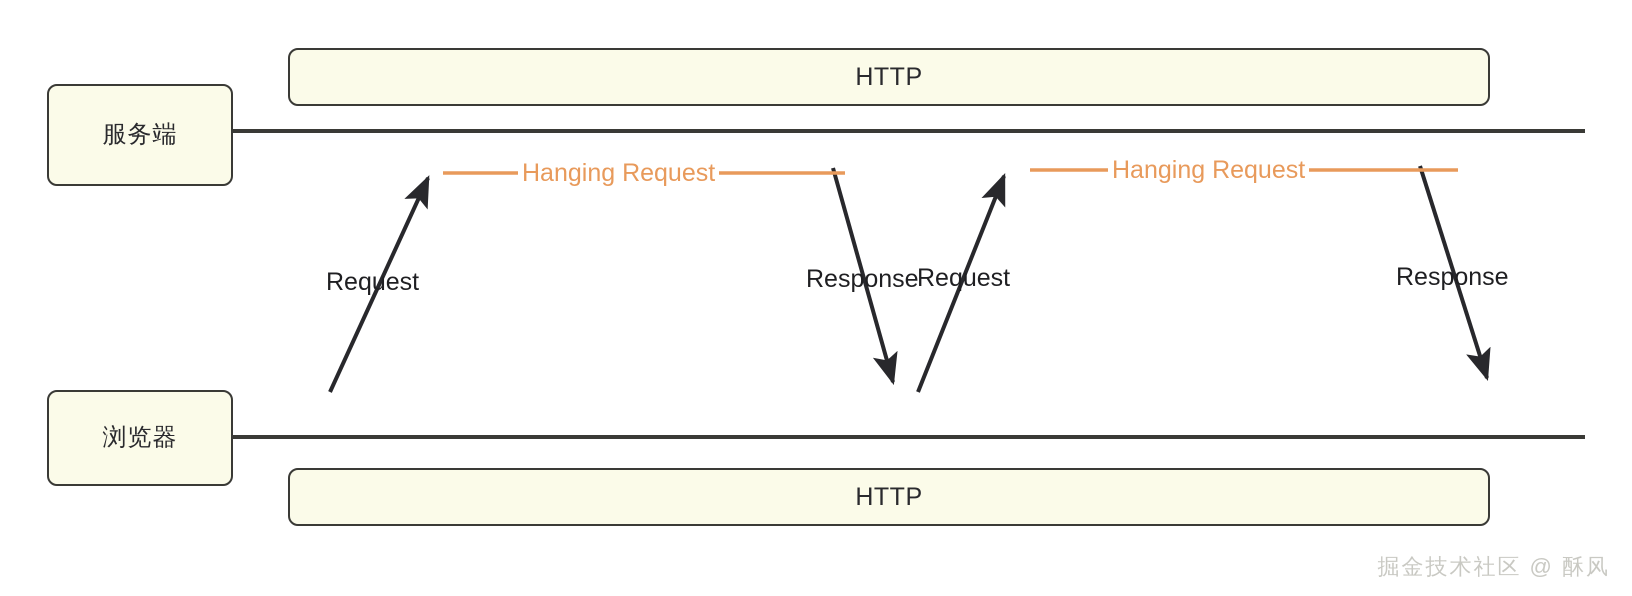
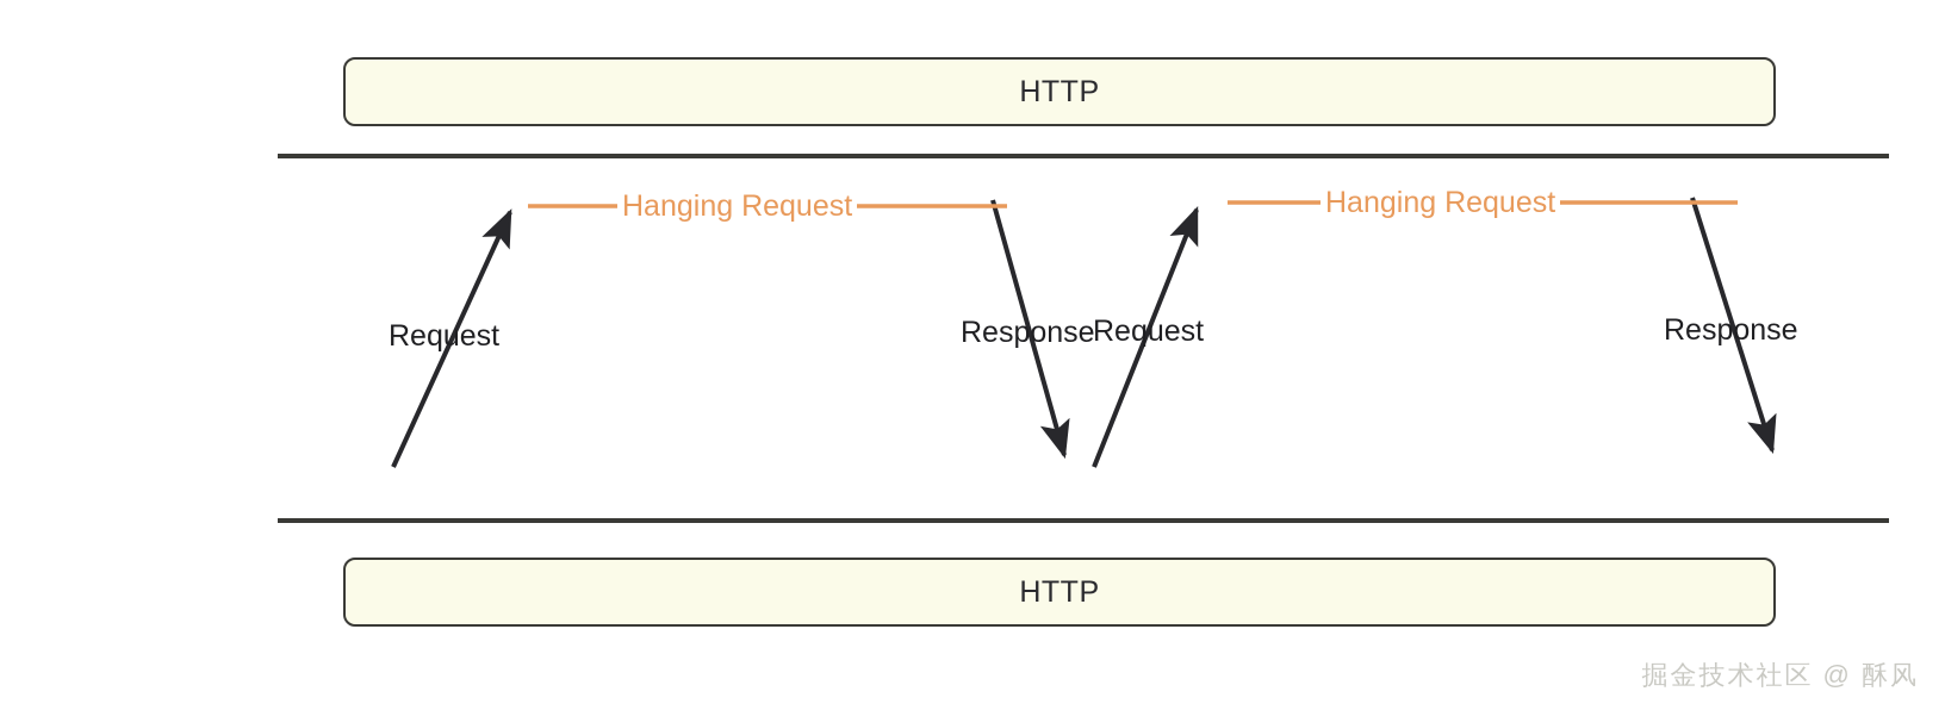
- 服务端
- 浏览器
  HTTP
  HTTP
  Hanging Request
  Hanging Request
  Request
  Response
  Request
  Response
  掘金技术社区 @ 酥风
